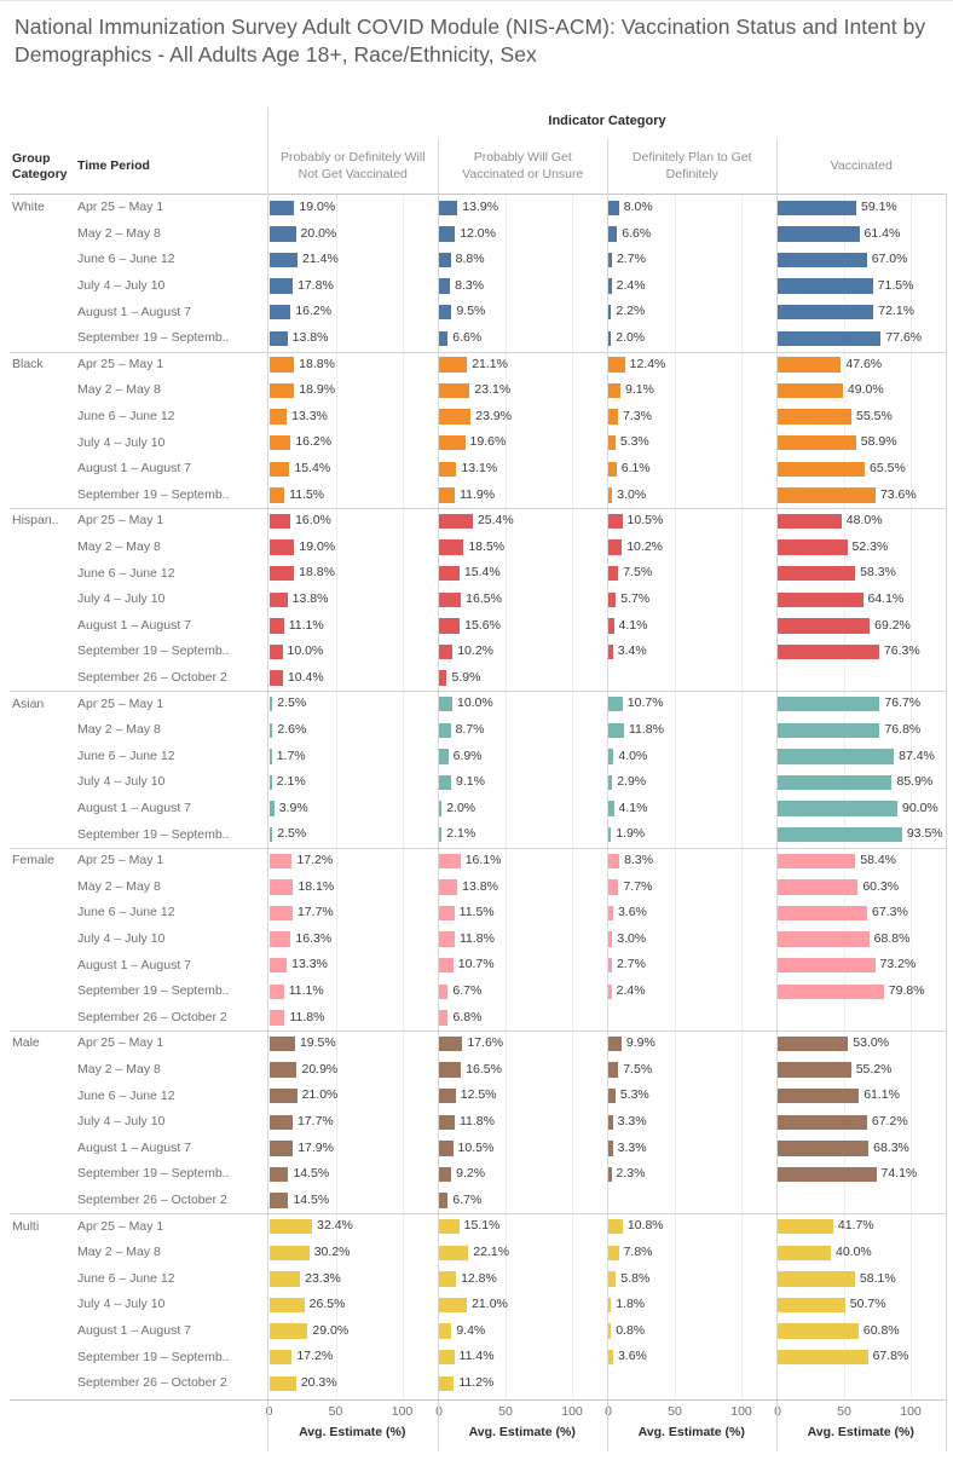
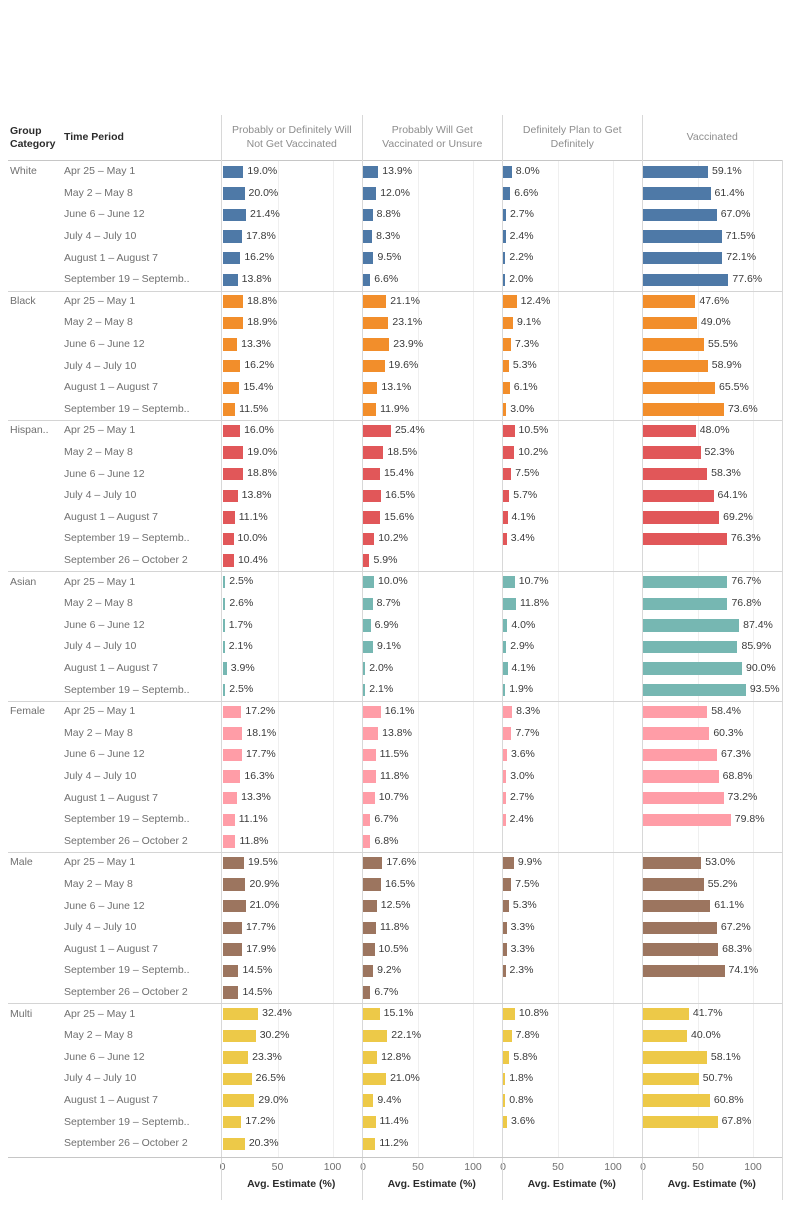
- National Immunization Survey Adult COVID Module (NIS-ACM): Vaccination Status and Intent by Demographics - All Adults Age 18+, Race/Ethnicity, Sex
- Indicator Category
  Group Category
  Time Period
  Probably or Definitely Will Not Get Vaccinated
  Probably Will Get Vaccinated or Unsure
  Definitely Plan to Get Definitely
  Vaccinated
  White
  Apr 25 – May 1
  19.0%
  13.9%
  8.0%
  59.1%
  May 2 – May 8
  20.0%
  12.0%
  6.6%
  61.4%
  June 6 – June 12
  21.4%
  8.8%
  2.7%
  67.0%
  July 4 – July 10
  17.8%
  8.3%
  2.4%
  71.5%
  August 1 – August 7
  16.2%
  9.5%
  2.2%
  72.1%
  September 19 – Septemb..
  13.8%
  6.6%
  2.0%
  77.6%
  Black
  Apr 25 – May 1
  18.8%
  21.1%
  12.4%
  47.6%
  May 2 – May 8
  18.9%
  23.1%
  9.1%
  49.0%
  June 6 – June 12
  13.3%
  23.9%
  7.3%
  55.5%
  July 4 – July 10
  16.2%
  19.6%
  5.3%
  58.9%
  August 1 – August 7
  15.4%
  13.1%
  6.1%
  65.5%
  September 19 – Septemb..
  11.5%
  11.9%
  3.0%
  73.6%
  Hispan..
  Apr 25 – May 1
  16.0%
  25.4%
  10.5%
  48.0%
  May 2 – May 8
  19.0%
  18.5%
  10.2%
  52.3%
  June 6 – June 12
  18.8%
  15.4%
  7.5%
  58.3%
  July 4 – July 10
  13.8%
  16.5%
  5.7%
  64.1%
  August 1 – August 7
  11.1%
  15.6%
  4.1%
  69.2%
  September 19 – Septemb..
  10.0%
  10.2%
  3.4%
  76.3%
  September 26 – October 2
  10.4%
  5.9%
  Asian
  Apr 25 – May 1
  2.5%
  10.0%
  10.7%
  76.7%
  May 2 – May 8
  2.6%
  8.7%
  11.8%
  76.8%
  June 6 – June 12
  1.7%
  6.9%
  4.0%
  87.4%
  July 4 – July 10
  2.1%
  9.1%
  2.9%
  85.9%
  August 1 – August 7
  3.9%
  2.0%
  4.1%
  90.0%
  September 19 – Septemb..
  2.5%
  2.1%
  1.9%
  93.5%
  Female
  Apr 25 – May 1
  17.2%
  16.1%
  8.3%
  58.4%
  May 2 – May 8
  18.1%
  13.8%
  7.7%
  60.3%
  June 6 – June 12
  17.7%
  11.5%
  3.6%
  67.3%
  July 4 – July 10
  16.3%
  11.8%
  3.0%
  68.8%
  August 1 – August 7
  13.3%
  10.7%
  2.7%
  73.2%
  September 19 – Septemb..
  11.1%
  6.7%
  2.4%
  79.8%
  September 26 – October 2
  11.8%
  6.8%
  Male
  Apr 25 – May 1
  19.5%
  17.6%
  9.9%
  53.0%
  May 2 – May 8
  20.9%
  16.5%
  7.5%
  55.2%
  June 6 – June 12
  21.0%
  12.5%
  5.3%
  61.1%
  July 4 – July 10
  17.7%
  11.8%
  3.3%
  67.2%
  August 1 – August 7
  17.9%
  10.5%
  3.3%
  68.3%
  September 19 – Septemb..
  14.5%
  9.2%
  2.3%
  74.1%
  September 26 – October 2
  14.5%
  6.7%
  Multi
  Apr 25 – May 1
  32.4%
  15.1%
  10.8%
  41.7%
  May 2 – May 8
  30.2%
  22.1%
  7.8%
  40.0%
  June 6 – June 12
  23.3%
  12.8%
  5.8%
  58.1%
  July 4 – July 10
  26.5%
  21.0%
  1.8%
  50.7%
  August 1 – August 7
  29.0%
  9.4%
  0.8%
  60.8%
  September 19 – Septemb..
  17.2%
  11.4%
  3.6%
  67.8%
  September 26 – October 2
  20.3%
  11.2%
  0
  50
  100
  Avg. Estimate (%)
  0
  50
  100
  Avg. Estimate (%)
  0
  50
  100
  Avg. Estimate (%)
  0
  50
  100
  Avg. Estimate (%)
